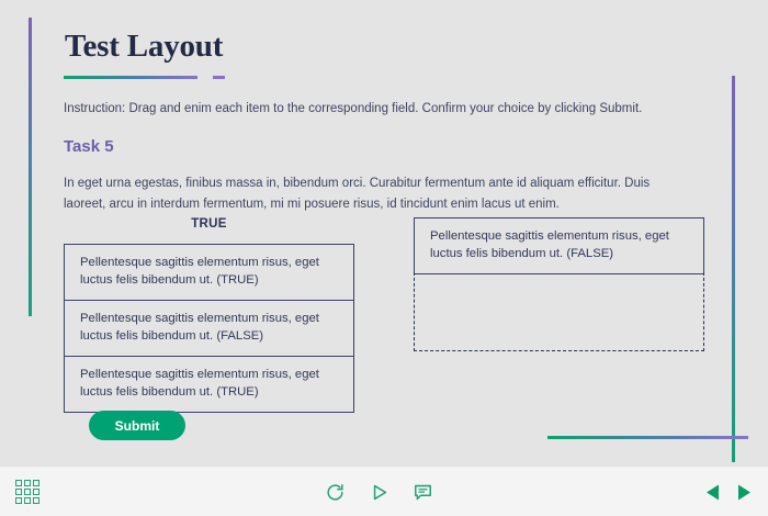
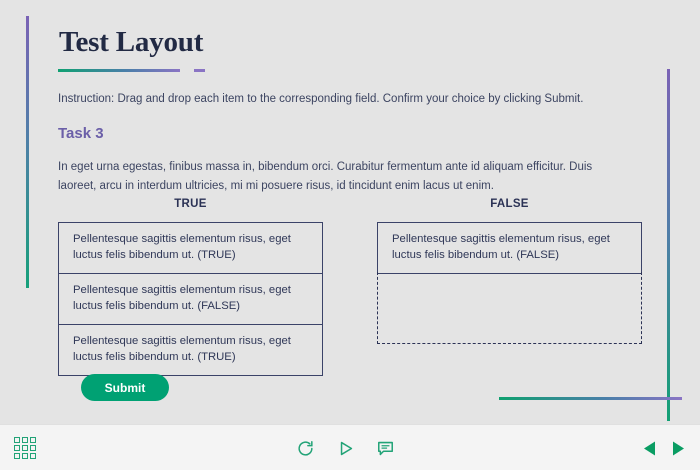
  Test Layout
- Instruction: Drag and enim each item to the corresponding field. Confirm your choice by clicking Submit.
+ Instruction: Drag and drop each item to the corresponding field. Confirm your choice by clicking Submit.
- Task 5
+ Task 3
- In eget urna egestas, finibus massa in, bibendum orci. Curabitur fermentum ante id aliquam efficitur. Duis laoreet, arcu in interdum fermentum, mi mi posuere risus, id tincidunt enim lacus ut enim.
+ In eget urna egestas, finibus massa in, bibendum orci. Curabitur fermentum ante id aliquam efficitur. Duis laoreet, arcu in interdum ultricies, mi mi posuere risus, id tincidunt enim lacus ut enim.
  TRUE
  Pellentesque sagittis elementum risus, eget luctus felis bibendum ut. (TRUE)
  Pellentesque sagittis elementum risus, eget luctus felis bibendum ut. (FALSE)
  Pellentesque sagittis elementum risus, eget luctus felis bibendum ut. (TRUE)
+ FALSE
  Pellentesque sagittis elementum risus, eget luctus felis bibendum ut. (FALSE)
  Submit
